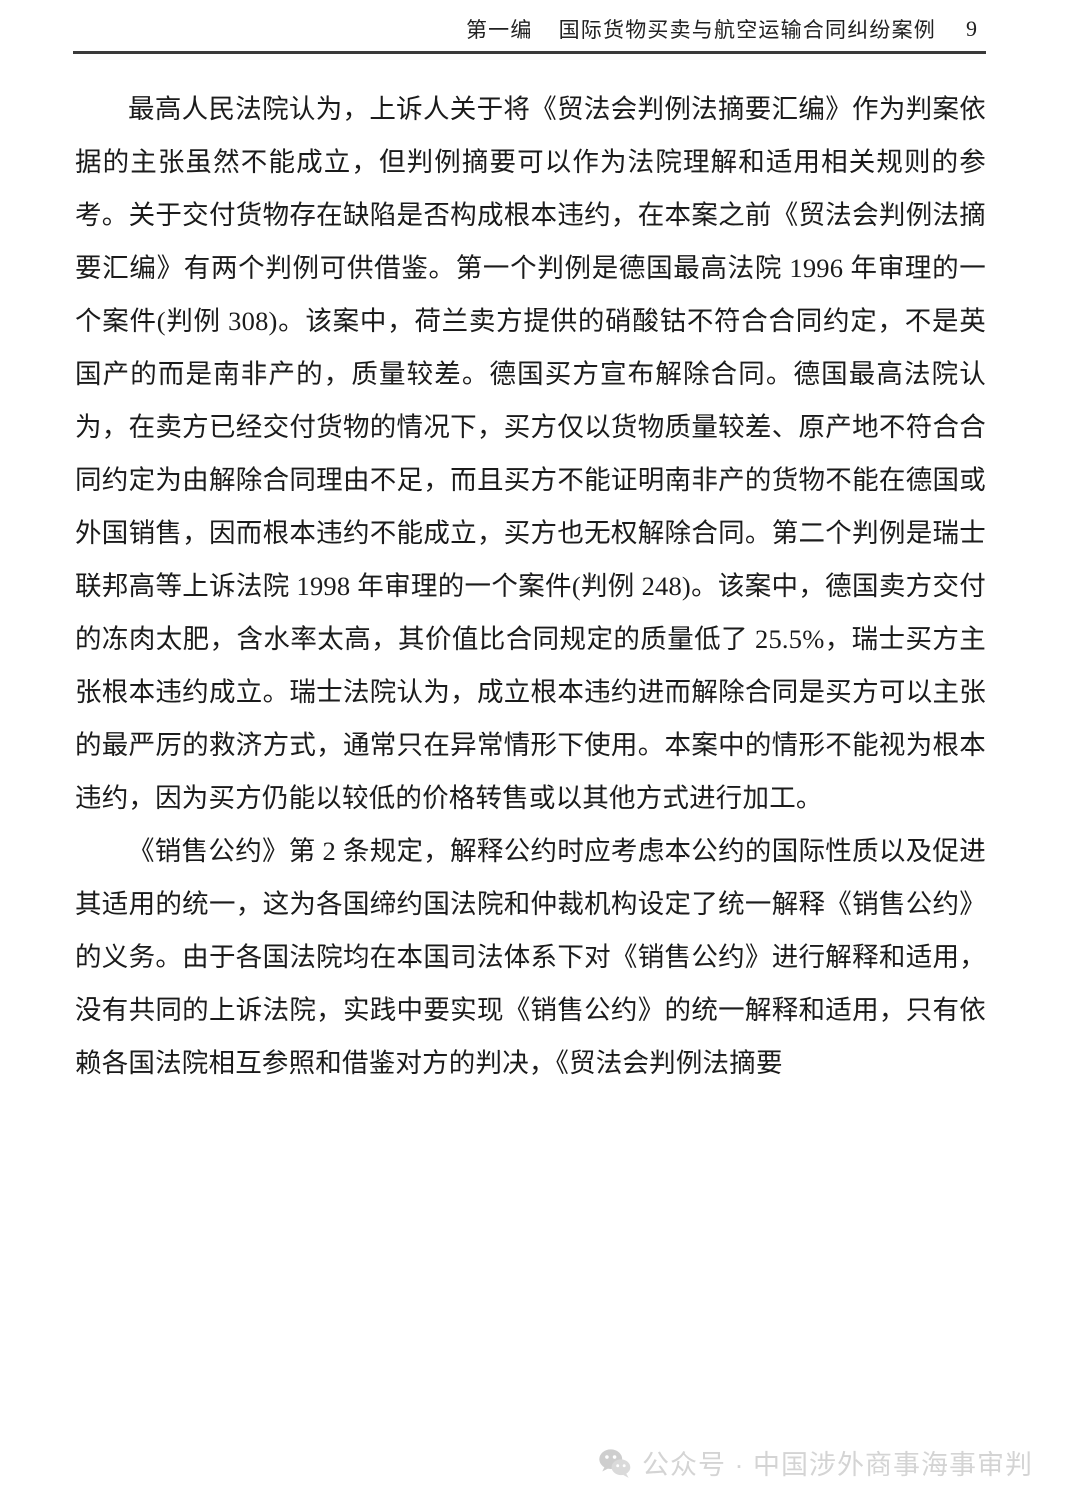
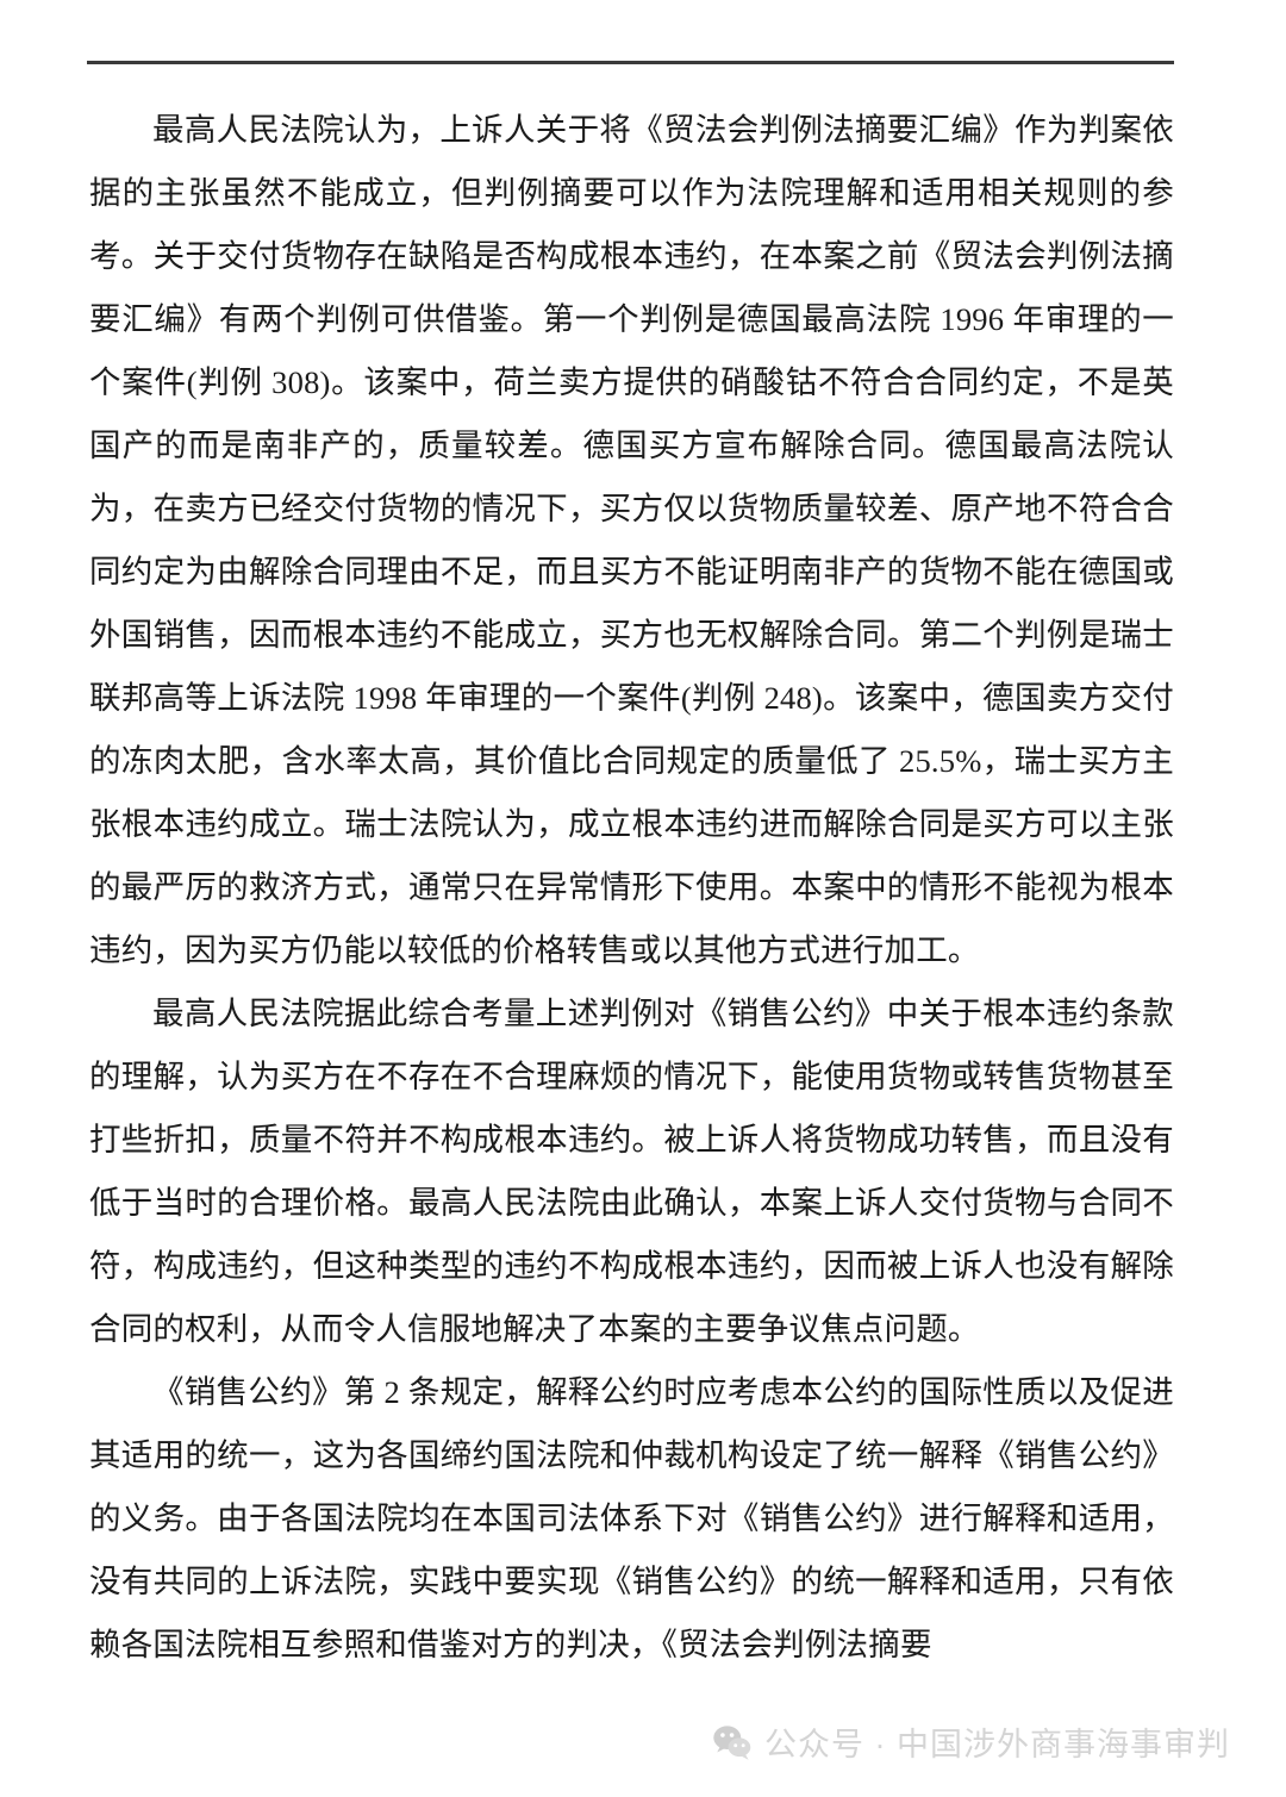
- 第一编
- 国际货物买卖与航空运输合同纠纷案例
- 9
  最高人民法院认为，上诉人关于将《贸法会判例法摘要汇编》作为判案依据的主张虽然不能成立，但判例摘要可以作为法院理解和适用相关规则的参考。关于交付货物存在缺陷是否构成根本违约，在本案之前《贸法会判例法摘要汇编》有两个判例可供借鉴。第一个判例是德国最高法院 1996 年审理的一个案件(判例 308)。该案中，荷兰卖方提供的硝酸钴不符合合同约定，不是英国产的而是南非产的，质量较差。德国买方宣布解除合同。德国最高法院认为，在卖方已经交付货物的情况下，买方仅以货物质量较差、原产地不符合合同约定为由解除合同理由不足，而且买方不能证明南非产的货物不能在德国或外国销售，因而根本违约不能成立，买方也无权解除合同。第二个判例是瑞士联邦高等上诉法院 1998 年审理的一个案件(判例 248)。该案中，德国卖方交付的冻肉太肥，含水率太高，其价值比合同规定的质量低了 25.5%，瑞士买方主张根本违约成立。瑞士法院认为，成立根本违约进而解除合同是买方可以主张的最严厉的救济方式，通常只在异常情形下使用。本案中的情形不能视为根本违约，因为买方仍能以较低的价格转售或以其他方式进行加工。
+ 最高人民法院据此综合考量上述判例对《销售公约》中关于根本违约条款的理解，认为买方在不存在不合理麻烦的情况下，能使用货物或转售货物甚至打些折扣，质量不符并不构成根本违约。被上诉人将货物成功转售，而且没有低于当时的合理价格。最高人民法院由此确认，本案上诉人交付货物与合同不符，构成违约，但这种类型的违约不构成根本违约，因而被上诉人也没有解除合同的权利，从而令人信服地解决了本案的主要争议焦点问题。
  《销售公约》第 2 条规定，解释公约时应考虑本公约的国际性质以及促进其适用的统一，这为各国缔约国法院和仲裁机构设定了统一解释《销售公约》的义务。由于各国法院均在本国司法体系下对《销售公约》进行解释和适用，没有共同的上诉法院，实践中要实现《销售公约》的统一解释和适用，只有依赖各国法院相互参照和借鉴对方的判决，《贸法会判例法摘要
  公众号 · 中国涉外商事海事审判
